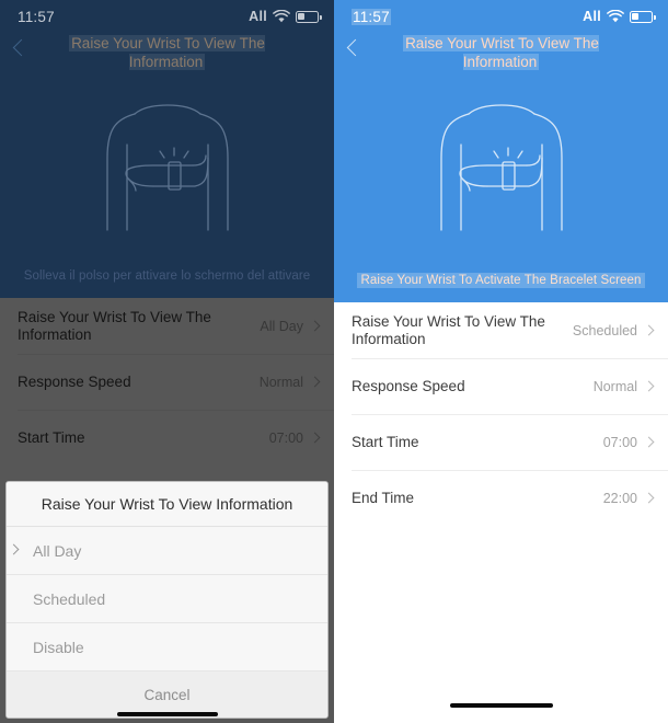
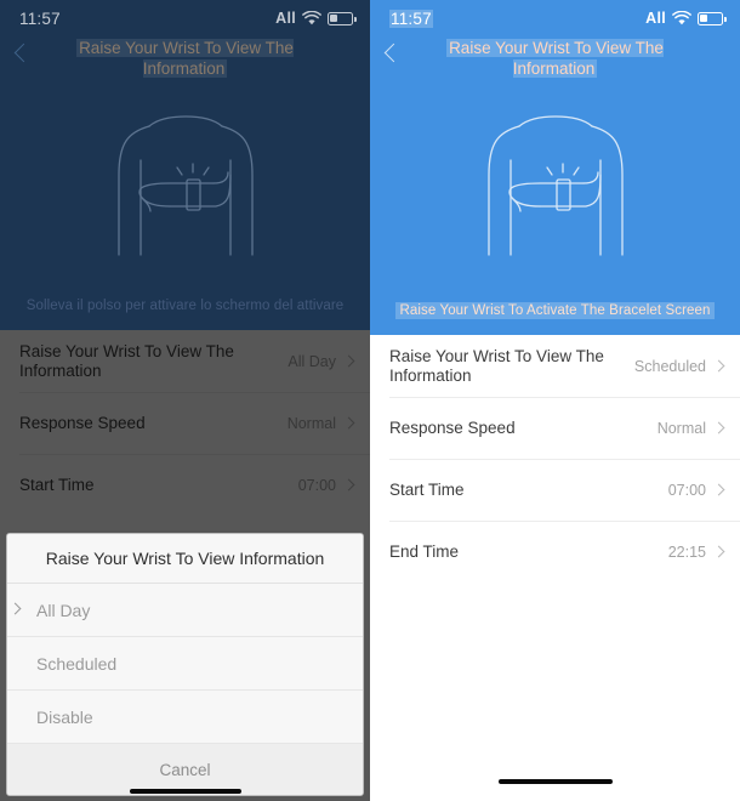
  11:57
  All
  Raise Your Wrist To View The Information
  Solleva il polso per attivare lo schermo del attivare
  Raise Your Wrist To View The Information
  All Day
  Response Speed
  Normal
  Start Time
  07:00
  Raise Your Wrist To View Information
  All Day
  Scheduled
  Disable
  Cancel
  11:57
  All
  Raise Your Wrist To View The Information
  Raise Your Wrist To Activate The Bracelet Screen
  Raise Your Wrist To View The Information
  Scheduled
  Response Speed
  Normal
  Start Time
  07:00
  End Time
- 22:00
+ 22:15
